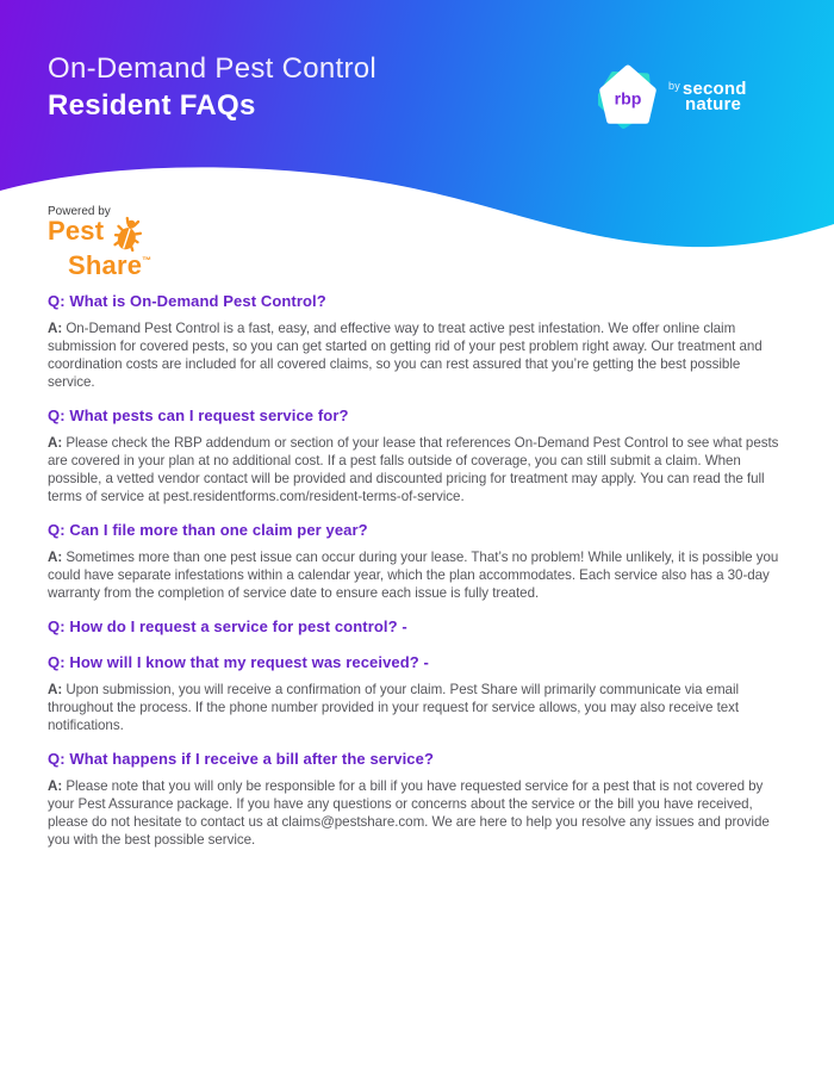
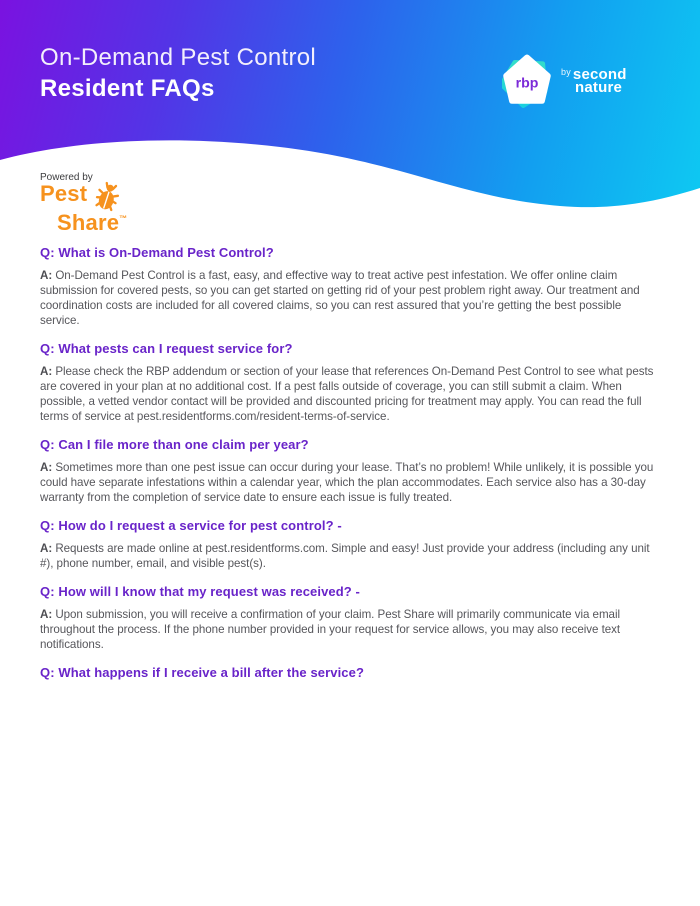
  On-Demand Pest Control
  Resident FAQs
  rbp
  by second
  nature
  Powered by
  Pest
  Share™
  Q: What is On-Demand Pest Control?
  A: On-Demand Pest Control is a fast, easy, and effective way to treat active pest infestation. We offer online claim submission for covered pests, so you can get started on getting rid of your pest problem right away. Our treatment and coordination costs are included for all covered claims, so you can rest assured that you’re getting the best possible service.
  Q: What pests can I request service for?
  A: Please check the RBP addendum or section of your lease that references On-Demand Pest Control to see what pests are covered in your plan at no additional cost. If a pest falls outside of coverage, you can still submit a claim. When possible, a vetted vendor contact will be provided and discounted pricing for treatment may apply. You can read the full terms of service at pest.residentforms.com/resident-terms-of-service.
  Q: Can I file more than one claim per year?
  A: Sometimes more than one pest issue can occur during your lease. That’s no problem! While unlikely, it is possible you could have separate infestations within a calendar year, which the plan accommodates. Each service also has a 30-day warranty from the completion of service date to ensure each issue is fully treated.
  Q: How do I request a service for pest control? -
+ A: Requests are made online at pest.residentforms.com. Simple and easy! Just provide your address (including any unit #), phone number, email, and visible pest(s).
  Q: How will I know that my request was received? -
  A: Upon submission, you will receive a confirmation of your claim. Pest Share will primarily communicate via email throughout the process. If the phone number provided in your request for service allows, you may also receive text notifications.
  Q: What happens if I receive a bill after the service?
- A: Please note that you will only be responsible for a bill if you have requested service for a pest that is not covered by your Pest Assurance package. If you have any questions or concerns about the service or the bill you have received, please do not hesitate to contact us at claims@pestshare.com. We are here to help you resolve any issues and provide you with the best possible service.
